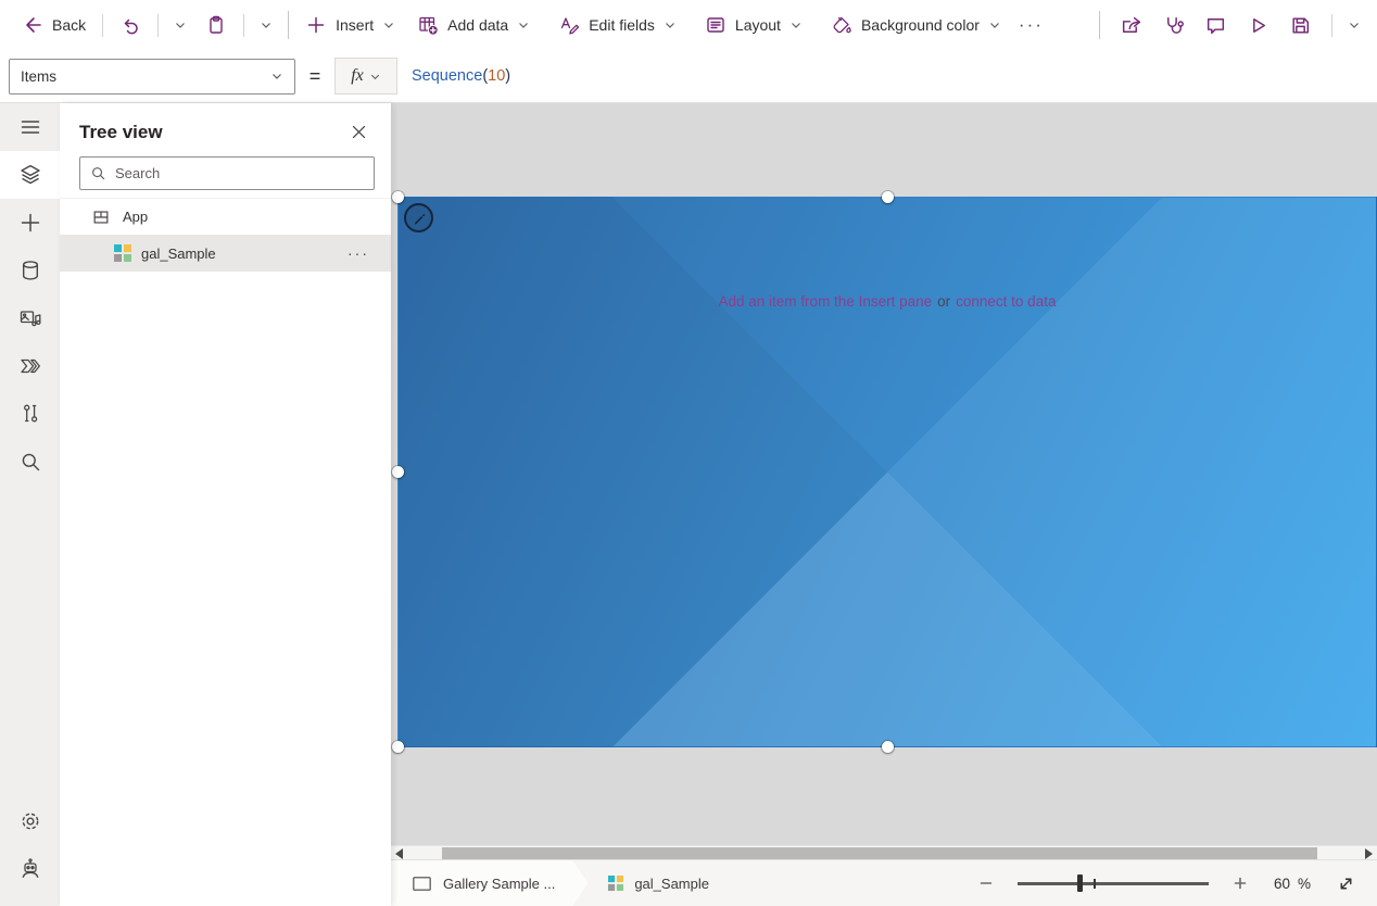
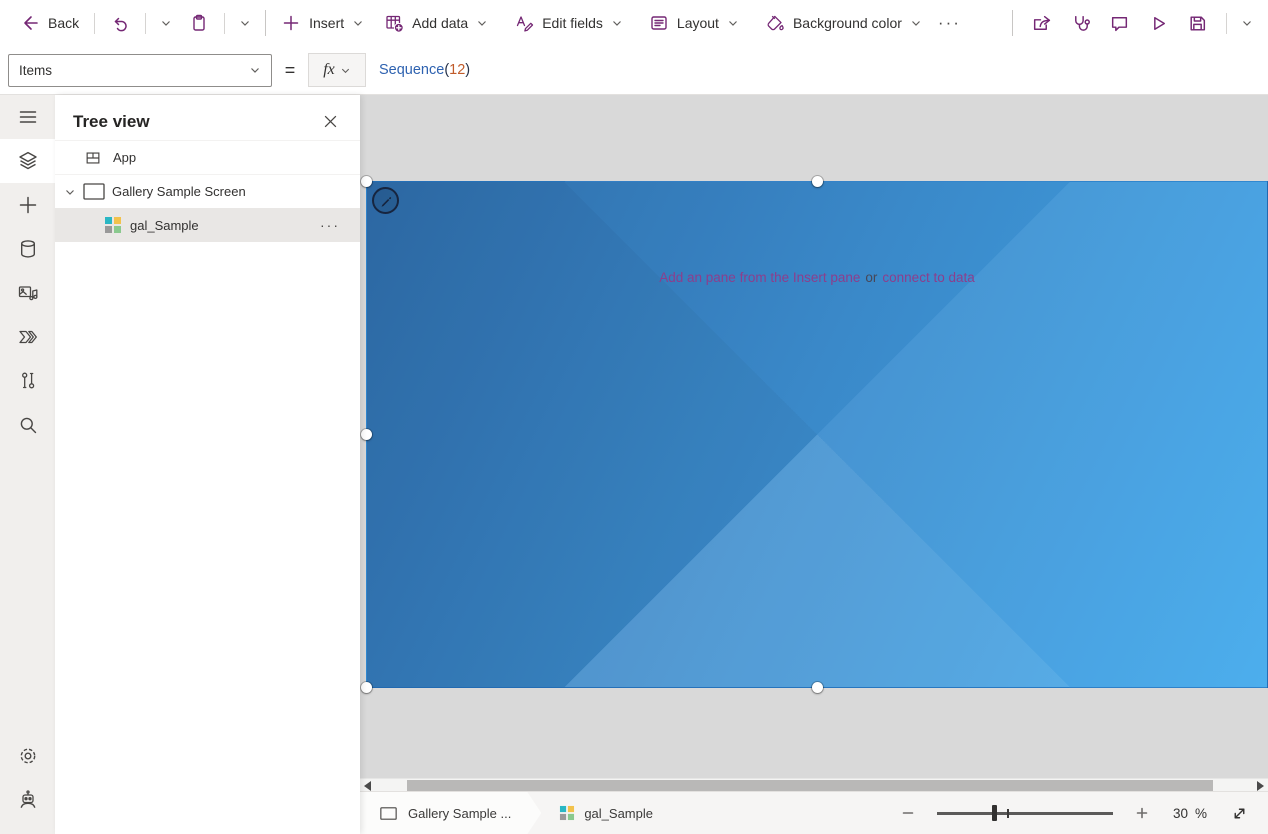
  Back
  Insert
  Add data
  Edit fields
  Layout
  Background color
  ···
  Items
  =
  fx
  Sequence
  (
- 10
+ 12
  )
  Tree view
- Search
  App
+ Gallery Sample Screen
  gal_Sample
  ···
- Add an item from the Insert pane or connect to data
+ Add an pane from the Insert pane or connect to data
  Gallery Sample ...
  gal_Sample
- 60
+ 30
  %
